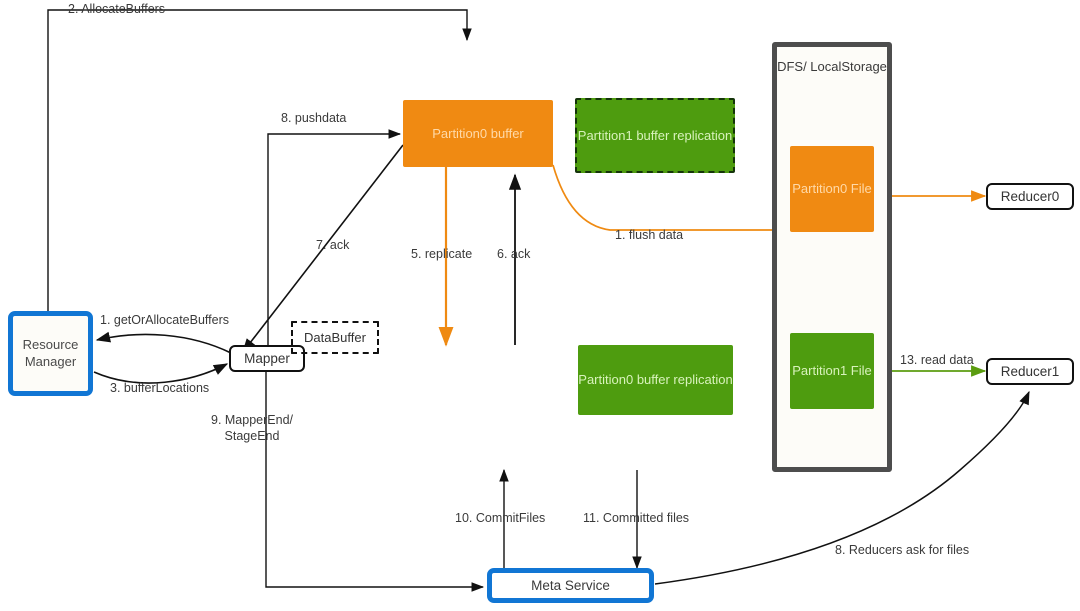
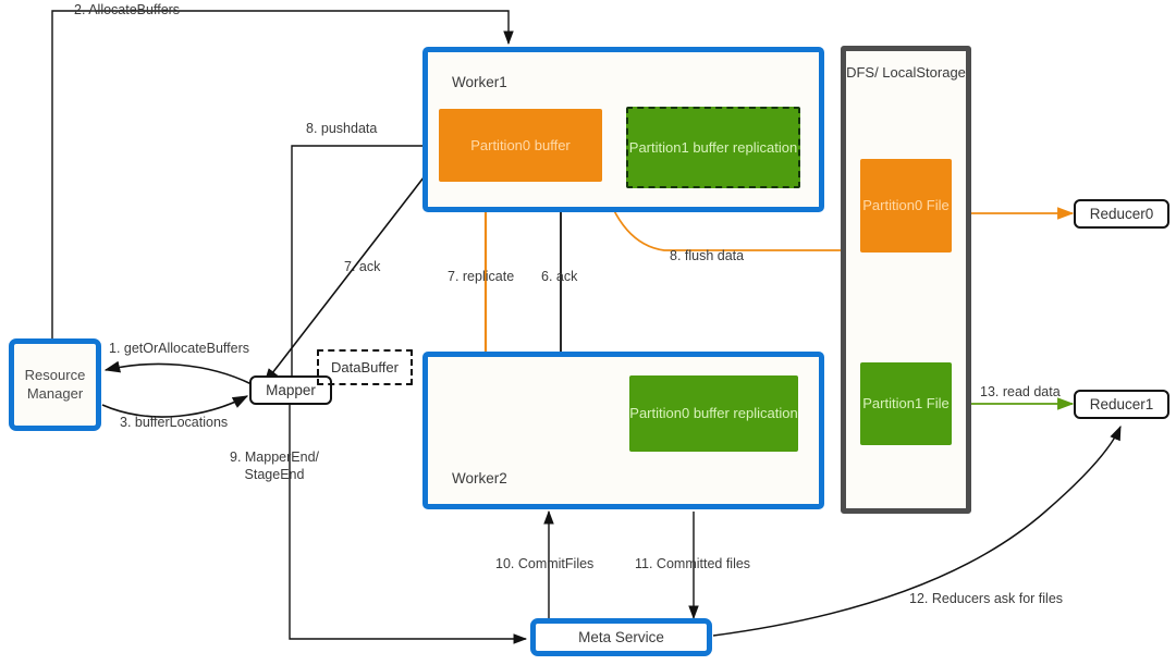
+ Worker1
  Partition0 buffer
  Partition1 buffer replication
+ Worker2
  Partition0 buffer replication
  DFS/ LocalStorage
  Partition0 File
  Partition1 File
  Resource Manager
  Mapper
  DataBuffer
  Meta Service
  Reducer0
  Reducer1
  2. AllocateBuffers
  1. getOrAllocateBuffers
  3. bufferLocations
  8. pushdata
  7. ack
- 5. replicate
+ 7. replicate
  6. ack
- 1. flush data
+ 8. flush data
  9. MapperEnd/
  StageEnd
  10. CommitFiles
  11. Committed files
- 8. Reducers ask for files
+ 12. Reducers ask for files
  13. read data
